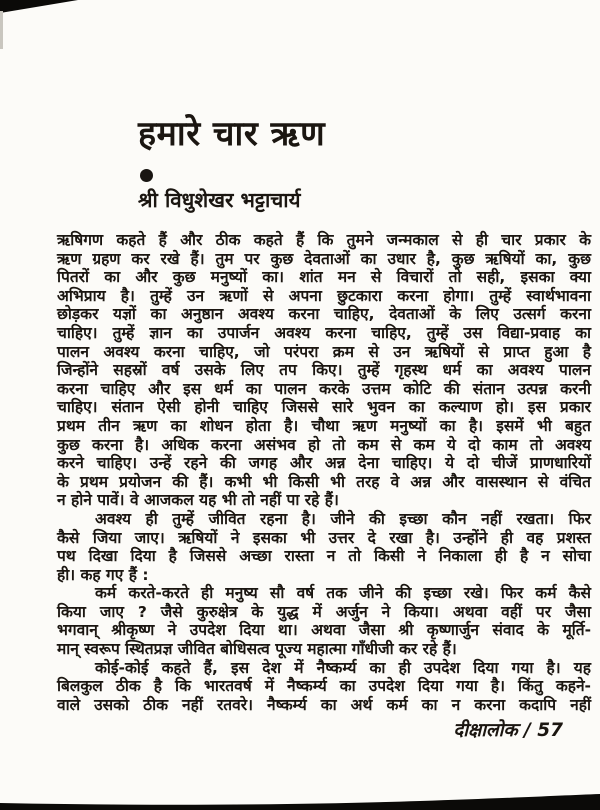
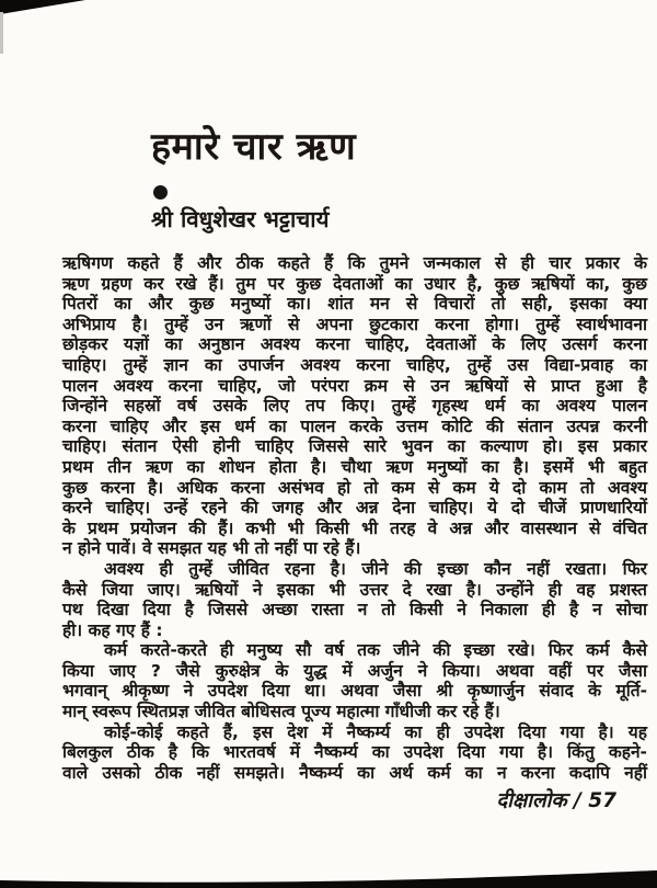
  हमारे चार ऋण
  श्री विधुशेखर भट्टाचार्य
  ऋषिगण कहते हैं और ठीक कहते हैं कि तुमने जन्मकाल से ही चार प्रकार के
  ऋण ग्रहण कर रखे हैं। तुम पर कुछ देवताओं का उधार है, कुछ ऋषियों का, कुछ
  पितरों का और कुछ मनुष्यों का। शांत मन से विचारों तो सही, इसका क्या
  अभिप्राय है। तुम्हें उन ऋणों से अपना छुटकारा करना होगा। तुम्हें स्वार्थभावना
  छोड़कर यज्ञों का अनुष्ठान अवश्य करना चाहिए, देवताओं के लिए उत्सर्ग करना
  चाहिए। तुम्हें ज्ञान का उपार्जन अवश्य करना चाहिए, तुम्हें उस विद्या-प्रवाह का
  पालन अवश्य करना चाहिए, जो परंपरा क्रम से उन ऋषियों से प्राप्त हुआ है
  जिन्होंने सहस्रों वर्ष उसके लिए तप किए। तुम्हें गृहस्थ धर्म का अवश्य पालन
  करना चाहिए और इस धर्म का पालन करके उत्तम कोटि की संतान उत्पन्न करनी
  चाहिए। संतान ऐसी होनी चाहिए जिससे सारे भुवन का कल्याण हो। इस प्रकार
  प्रथम तीन ऋण का शोधन होता है। चौथा ऋण मनुष्यों का है। इसमें भी बहुत
  कुछ करना है। अधिक करना असंभव हो तो कम से कम ये दो काम तो अवश्य
  करने चाहिए। उन्हें रहने की जगह और अन्न देना चाहिए। ये दो चीजें प्राणधारियों
  के प्रथम प्रयोजन की हैं। कभी भी किसी भी तरह वे अन्न और वासस्थान से वंचित
- न होने पावें। वे आजकल यह भी तो नहीं पा रहे हैं।
+ न होने पावें। वे समझत यह भी तो नहीं पा रहे हैं।
  अवश्य ही तुम्हें जीवित रहना है। जीने की इच्छा कौन नहीं रखता। फिर
  कैसे जिया जाए। ऋषियों ने इसका भी उत्तर दे रखा है। उन्होंने ही वह प्रशस्त
  पथ दिखा दिया है जिससे अच्छा रास्ता न तो किसी ने निकाला ही है न सोचा
  ही। कह गए हैं :
  कर्म करते-करते ही मनुष्य सौ वर्ष तक जीने की इच्छा रखे। फिर कर्म कैसे
  किया जाए ? जैसे कुरुक्षेत्र के युद्ध में अर्जुन ने किया। अथवा वहीं पर जैसा
  भगवान् श्रीकृष्ण ने उपदेश दिया था। अथवा जैसा श्री कृष्णार्जुन संवाद के मूर्ति-
  मान् स्वरूप स्थितप्रज्ञ जीवित बोधिसत्व पूज्य महात्मा गाँधीजी कर रहे हैं।
  कोई-कोई कहते हैं, इस देश में नैष्कर्म्य का ही उपदेश दिया गया है। यह
  बिलकुल ठीक है कि भारतवर्ष में नैष्कर्म्य का उपदेश दिया गया है। किंतु कहने-
- वाले उसको ठीक नहीं रतवरे। नैष्कर्म्य का अर्थ कर्म का न करना कदापि नहीं
+ वाले उसको ठीक नहीं समझते। नैष्कर्म्य का अर्थ कर्म का न करना कदापि नहीं
  दीक्षालोक / 57
